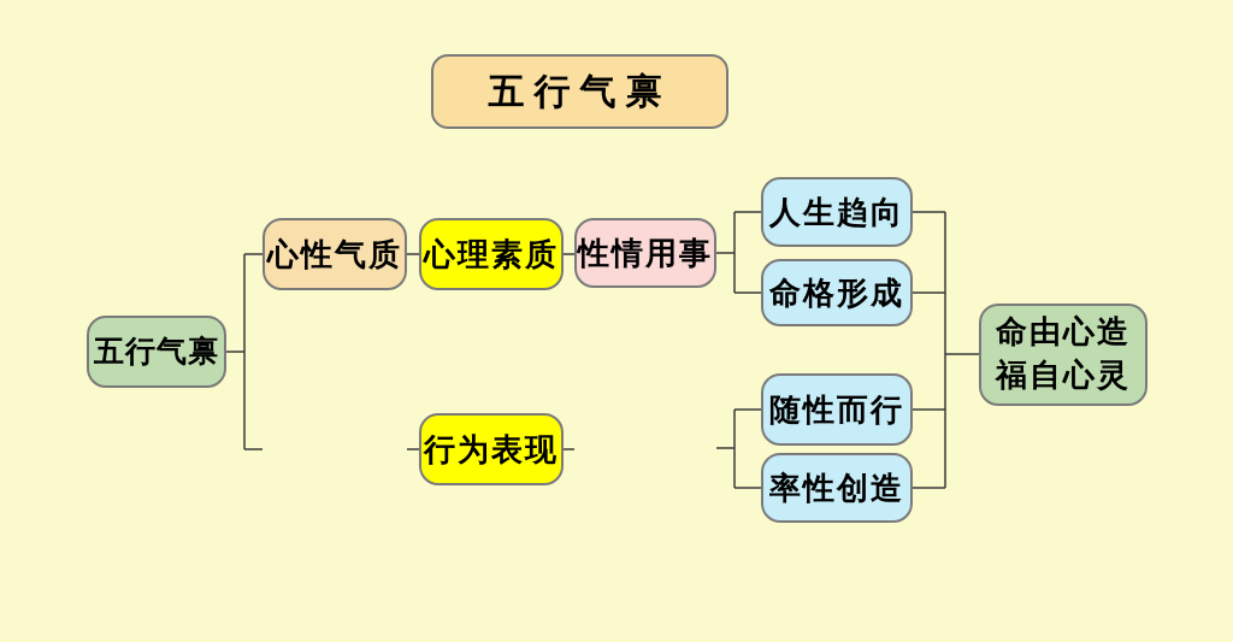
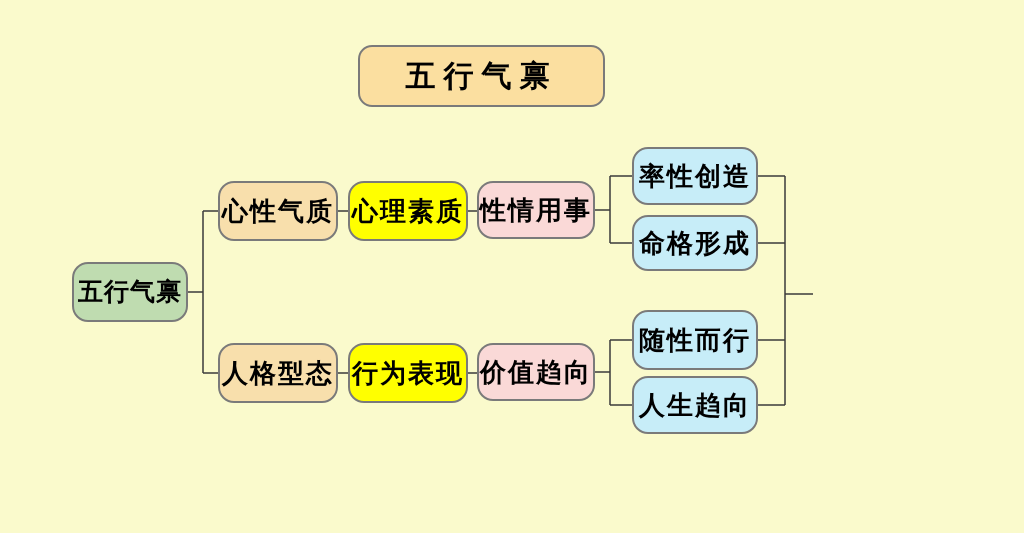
  五行气禀
  五行气禀
  心性气质
  心理素质
  性情用事
- 人生趋向
+ 率性创造
  命格形成
+ 人格型态
  行为表现
+ 价值趋向
  随性而行
- 率性创造
+ 人生趋向
- 命由心造
- 福自心灵
